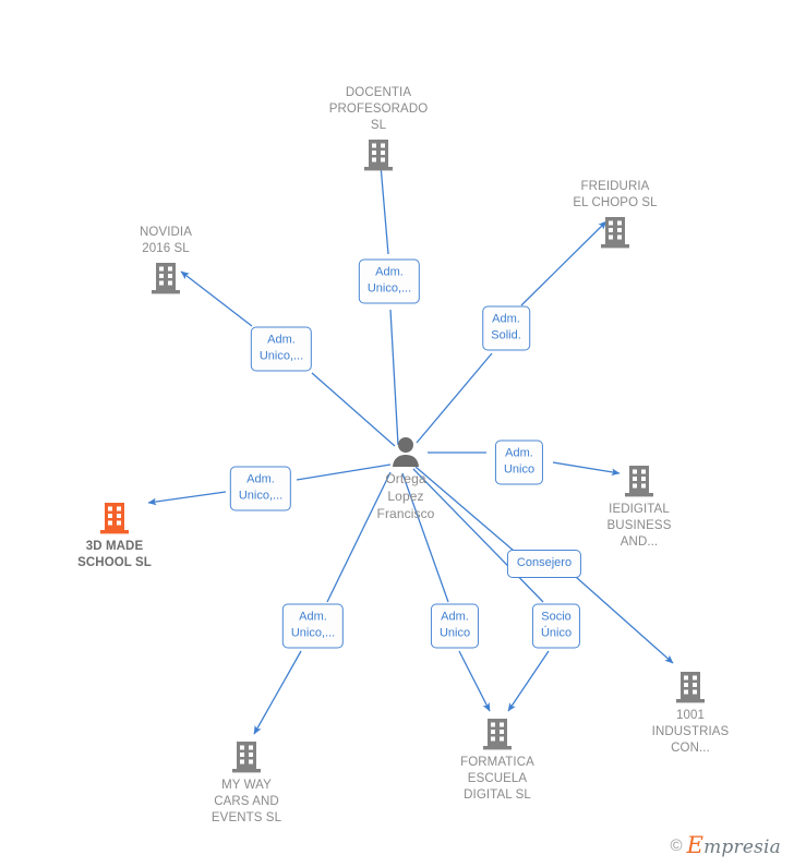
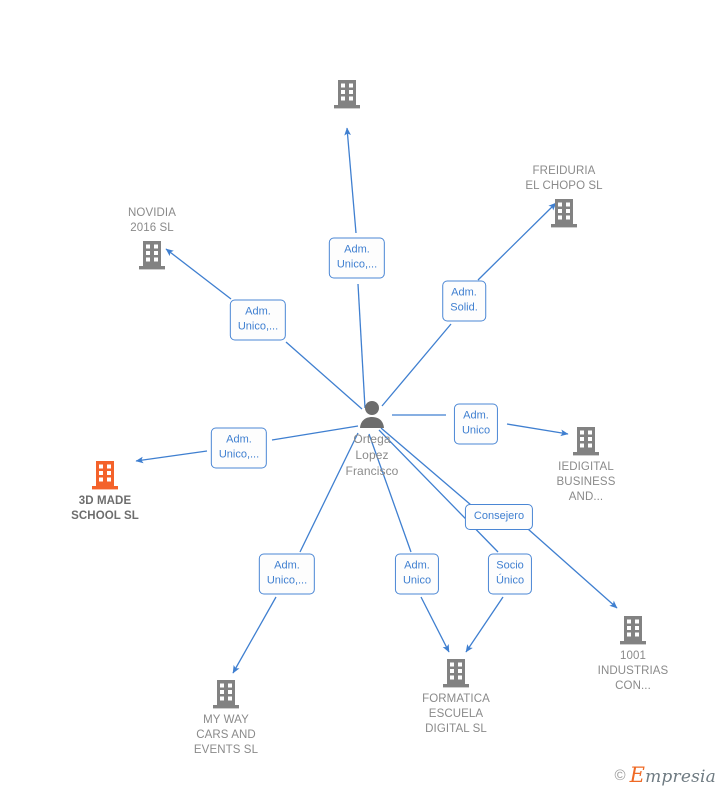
- DOCENTIA
- PROFESORADO
- SL
  FREIDURIA
  EL CHOPO SL
  NOVIDIA
  2016 SL
  IEDIGITAL
  BUSINESS
  AND...
  3D MADE
  SCHOOL SL
  1001
  INDUSTRIAS
  CON...
  MY WAY
  CARS AND
  EVENTS SL
  FORMATICA
  ESCUELA
  DIGITAL SL
  Ortega
  Lopez
  Francisco
  Adm.
  Unico,...
  Adm.
  Solid.
  Adm.
  Unico,...
  Adm.
  Unico
  Adm.
  Unico,...
  Consejero
  Adm.
  Unico,...
  Adm.
  Unico
  Socio
  Único
  ©
  Empresia
